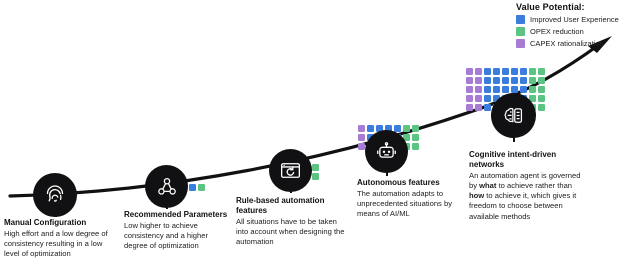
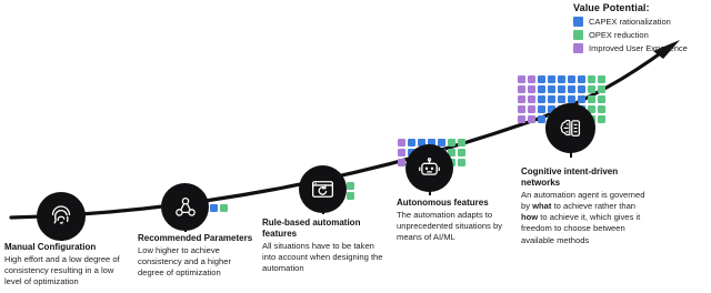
  Value Potential:
- Improved User Experience
+ CAPEX rationalization
  OPEX reduction
- CAPEX rationalization
+ Improved User Experience
  Manual Configuration
  High effort and a low degree of consistency resulting in a low level of optimization
  Recommended Parameters
  Low higher to achieve consistency and a higher degree of optimization
  Rule-based automation features
  All situations have to be taken into account when designing the automation
  Autonomous features
  The automation adapts to unprecedented situations by means of AI/ML
  Cognitive intent-driven networks
  An automation agent is governed by what to achieve rather than how to achieve it, which gives it freedom to choose between available methods
